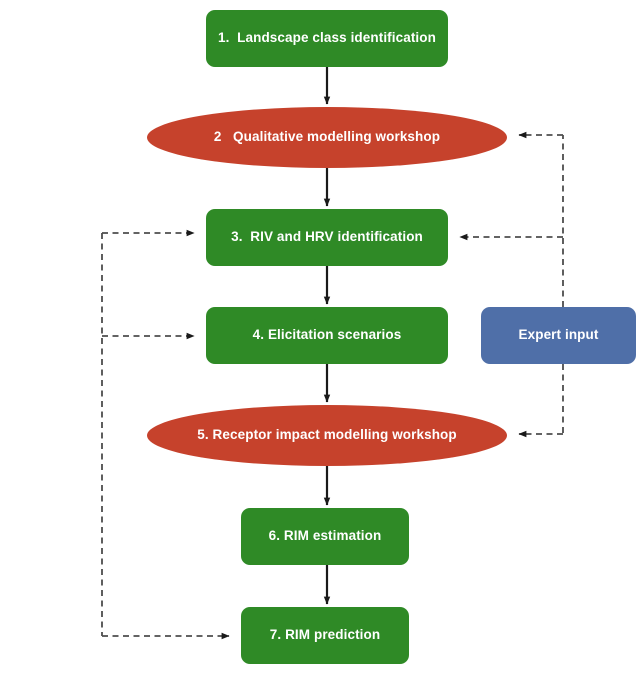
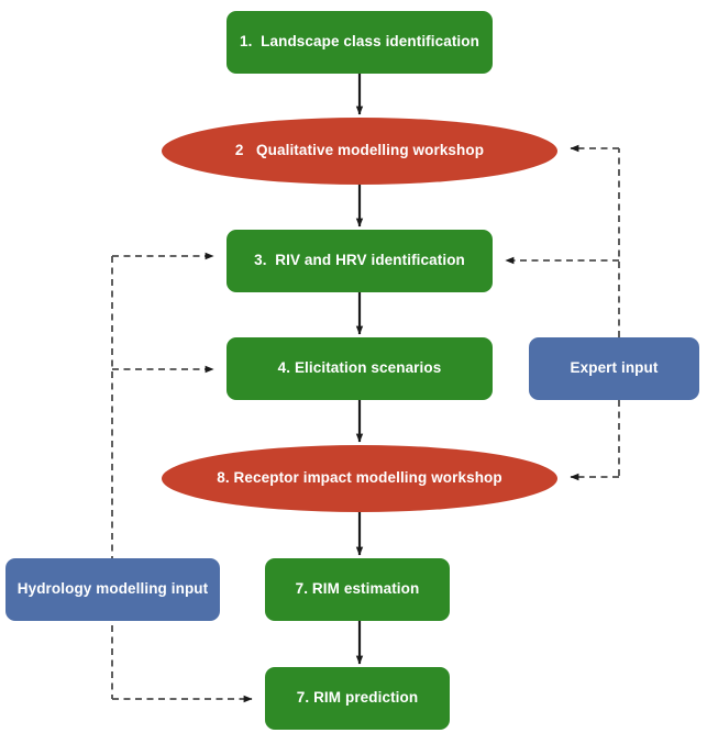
  1. Landscape class identification
  2 Qualitative modelling workshop
  3. RIV and HRV identification
  4. Elicitation scenarios
  Expert input
- 5. Receptor impact modelling workshop
+ 8. Receptor impact modelling workshop
+ Hydrology modelling input
- 6. RIM estimation
+ 7. RIM estimation
  7. RIM prediction
